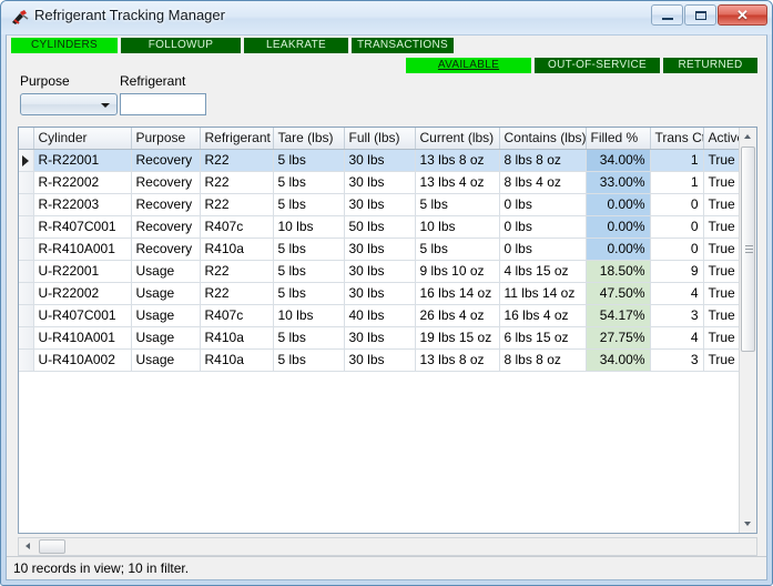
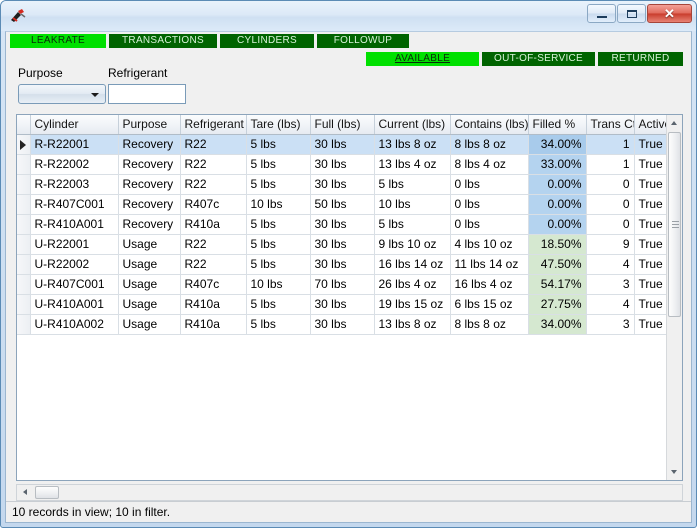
- Refrigerant Tracking Manager
  ✕
- CYLINDERS
+ LEAKRATE
- FOLLOWUP
+ TRANSACTIONS
- LEAKRATE
+ CYLINDERS
- TRANSACTIONS
+ FOLLOWUP
  AVAILABLE
  OUT-OF-SERVICE
  RETURNED
  Purpose
  Refrigerant
  	Cylinder	Purpose	Refrigerant	Tare (lbs)	Full (lbs)	Current (lbs)	Contains (lbs)	Filled %	Trans C	Activ
  	R-R22001	Recovery	R22	5 lbs	30 lbs	13 lbs 8 oz	8 lbs 8 oz	34.00%	1	True
  	R-R22002	Recovery	R22	5 lbs	30 lbs	13 lbs 4 oz	8 lbs 4 oz	33.00%	1	True
  	R-R22003	Recovery	R22	5 lbs	30 lbs	5 lbs	0 lbs	0.00%	0	True
  	R-R407C001	Recovery	R407c	10 lbs	50 lbs	10 lbs	0 lbs	0.00%	0	True
  	R-R410A001	Recovery	R410a	5 lbs	30 lbs	5 lbs	0 lbs	0.00%	0	True
- 	U-R22001	Usage	R22	5 lbs	30 lbs	9 lbs 10 oz	4 lbs 15 oz	18.50%	9	True
+ 	U-R22001	Usage	R22	5 lbs	30 lbs	9 lbs 10 oz	4 lbs 10 oz	18.50%	9	True
  	U-R22002	Usage	R22	5 lbs	30 lbs	16 lbs 14 oz	11 lbs 14 oz	47.50%	4	True
- 	U-R407C001	Usage	R407c	10 lbs	40 lbs	26 lbs 4 oz	16 lbs 4 oz	54.17%	3	True
+ 	U-R407C001	Usage	R407c	10 lbs	70 lbs	26 lbs 4 oz	16 lbs 4 oz	54.17%	3	True
  	U-R410A001	Usage	R410a	5 lbs	30 lbs	19 lbs 15 oz	6 lbs 15 oz	27.75%	4	True
  	U-R410A002	Usage	R410a	5 lbs	30 lbs	13 lbs 8 oz	8 lbs 8 oz	34.00%	3	True
  10 records in view; 10 in filter.
